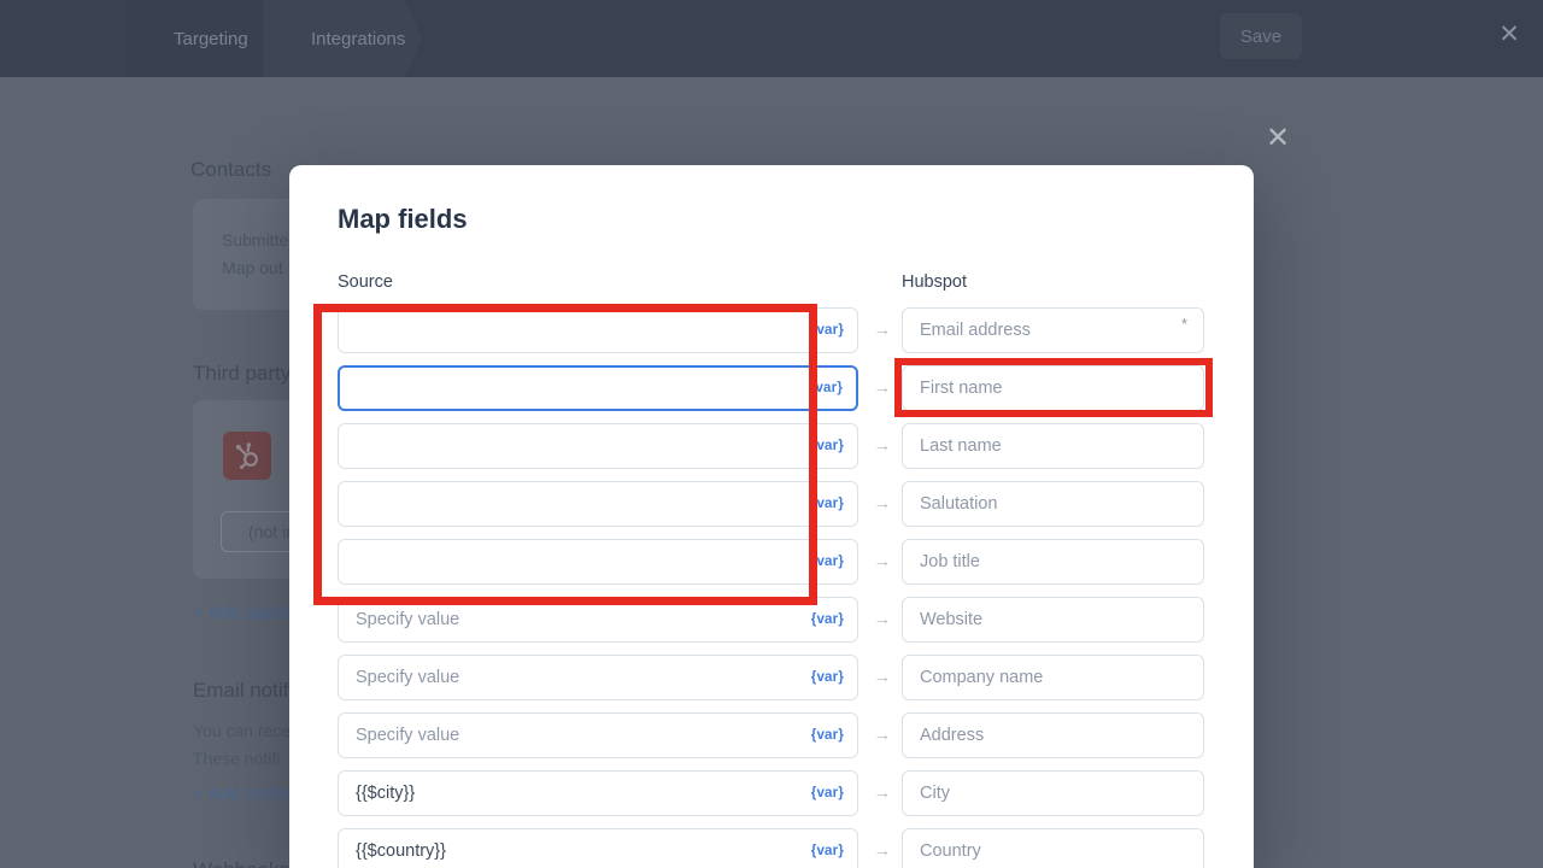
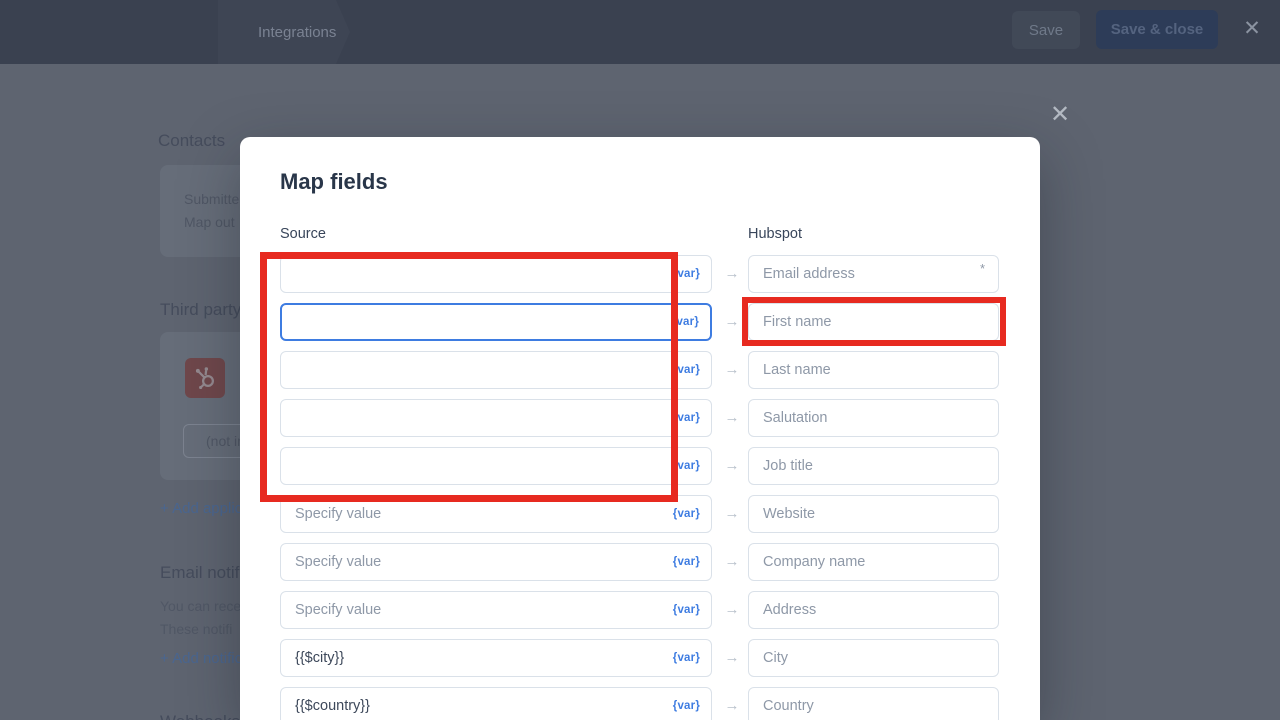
  Contacts
  Submitte
  Map out
  Third party
  (not i
  + Add applic
  Email notif
  You can rece
  + Add notific
- Targeting
  Integrations
  Save
+ Save & close
  ✕
  ✕
  Map fields
  Source
  Hubspot
  {var}
  →
  Email address
  *
  {var}
  →
  First name
  {var}
  →
  Last name
  {var}
  →
  Salutation
  {var}
  →
  Job title
  Specify value
  {var}
  →
  Website
  Specify value
  {var}
  →
  Company name
  Specify value
  {var}
  →
  Address
  {{$city}}
  {var}
  →
  City
  {{$country}}
  {var}
  →
  Country
